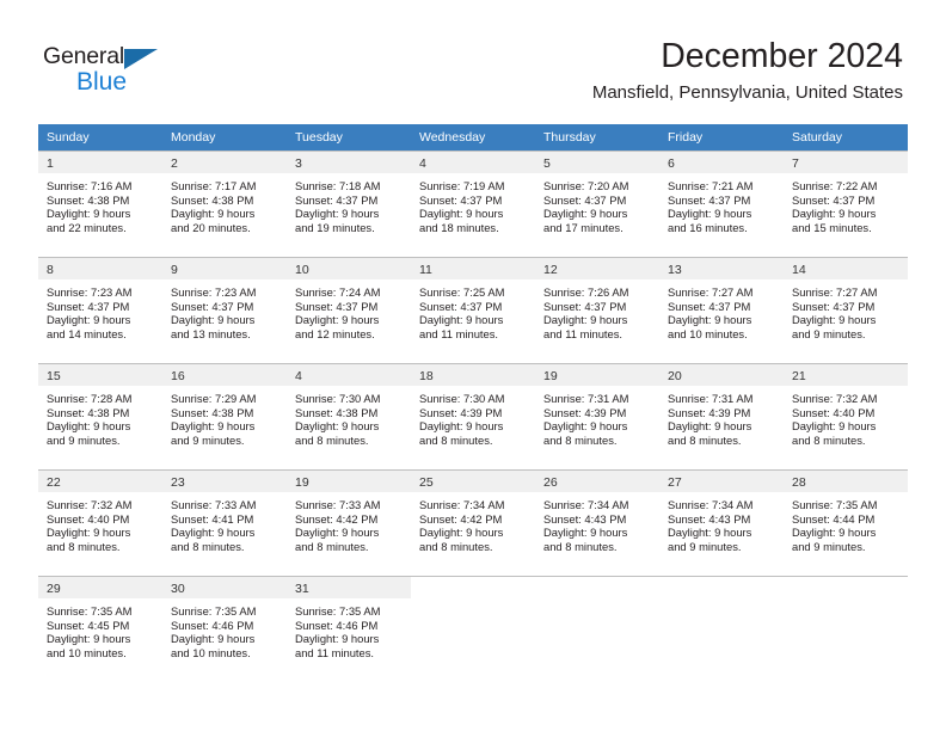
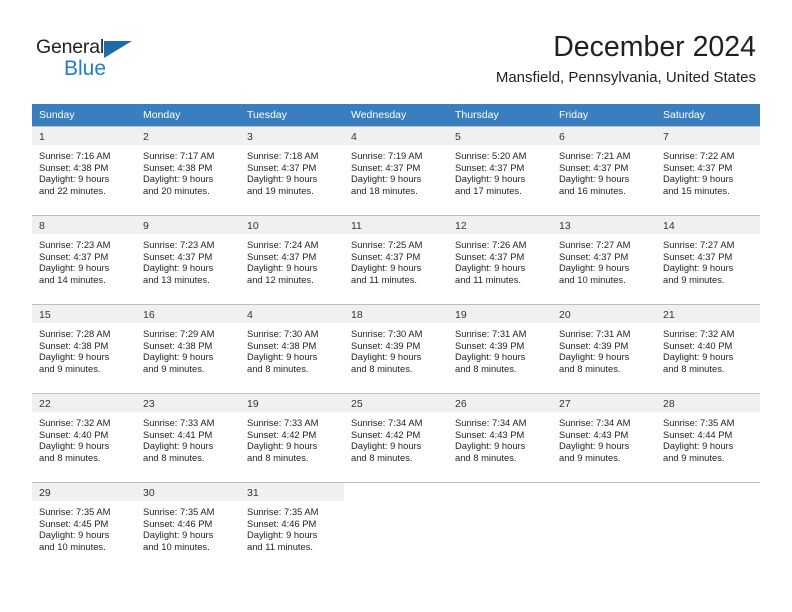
  General
  Blue
  December 2024
  Mansfield, Pennsylvania, United States
  Sunday	Monday	Tuesday	Wednesday	Thursday	Friday	Saturday
- 1Sunrise: 7:16 AMSunset: 4:38 PMDaylight: 9 hoursand 22 minutes.	2Sunrise: 7:17 AMSunset: 4:38 PMDaylight: 9 hoursand 20 minutes.	3Sunrise: 7:18 AMSunset: 4:37 PMDaylight: 9 hoursand 19 minutes.	4Sunrise: 7:19 AMSunset: 4:37 PMDaylight: 9 hoursand 18 minutes.	5Sunrise: 7:20 AMSunset: 4:37 PMDaylight: 9 hoursand 17 minutes.	6Sunrise: 7:21 AMSunset: 4:37 PMDaylight: 9 hoursand 16 minutes.	7Sunrise: 7:22 AMSunset: 4:37 PMDaylight: 9 hoursand 15 minutes.
+ 1Sunrise: 7:16 AMSunset: 4:38 PMDaylight: 9 hoursand 22 minutes.	2Sunrise: 7:17 AMSunset: 4:38 PMDaylight: 9 hoursand 20 minutes.	3Sunrise: 7:18 AMSunset: 4:37 PMDaylight: 9 hoursand 19 minutes.	4Sunrise: 7:19 AMSunset: 4:37 PMDaylight: 9 hoursand 18 minutes.	5Sunrise: 5:20 AMSunset: 4:37 PMDaylight: 9 hoursand 17 minutes.	6Sunrise: 7:21 AMSunset: 4:37 PMDaylight: 9 hoursand 16 minutes.	7Sunrise: 7:22 AMSunset: 4:37 PMDaylight: 9 hoursand 15 minutes.
  8Sunrise: 7:23 AMSunset: 4:37 PMDaylight: 9 hoursand 14 minutes.	9Sunrise: 7:23 AMSunset: 4:37 PMDaylight: 9 hoursand 13 minutes.	10Sunrise: 7:24 AMSunset: 4:37 PMDaylight: 9 hoursand 12 minutes.	11Sunrise: 7:25 AMSunset: 4:37 PMDaylight: 9 hoursand 11 minutes.	12Sunrise: 7:26 AMSunset: 4:37 PMDaylight: 9 hoursand 11 minutes.	13Sunrise: 7:27 AMSunset: 4:37 PMDaylight: 9 hoursand 10 minutes.	14Sunrise: 7:27 AMSunset: 4:37 PMDaylight: 9 hoursand 9 minutes.
  15Sunrise: 7:28 AMSunset: 4:38 PMDaylight: 9 hoursand 9 minutes.	16Sunrise: 7:29 AMSunset: 4:38 PMDaylight: 9 hoursand 9 minutes.	4Sunrise: 7:30 AMSunset: 4:38 PMDaylight: 9 hoursand 8 minutes.	18Sunrise: 7:30 AMSunset: 4:39 PMDaylight: 9 hoursand 8 minutes.	19Sunrise: 7:31 AMSunset: 4:39 PMDaylight: 9 hoursand 8 minutes.	20Sunrise: 7:31 AMSunset: 4:39 PMDaylight: 9 hoursand 8 minutes.	21Sunrise: 7:32 AMSunset: 4:40 PMDaylight: 9 hoursand 8 minutes.
  22Sunrise: 7:32 AMSunset: 4:40 PMDaylight: 9 hoursand 8 minutes.	23Sunrise: 7:33 AMSunset: 4:41 PMDaylight: 9 hoursand 8 minutes.	19Sunrise: 7:33 AMSunset: 4:42 PMDaylight: 9 hoursand 8 minutes.	25Sunrise: 7:34 AMSunset: 4:42 PMDaylight: 9 hoursand 8 minutes.	26Sunrise: 7:34 AMSunset: 4:43 PMDaylight: 9 hoursand 8 minutes.	27Sunrise: 7:34 AMSunset: 4:43 PMDaylight: 9 hoursand 9 minutes.	28Sunrise: 7:35 AMSunset: 4:44 PMDaylight: 9 hoursand 9 minutes.
  29Sunrise: 7:35 AMSunset: 4:45 PMDaylight: 9 hoursand 10 minutes.	30Sunrise: 7:35 AMSunset: 4:46 PMDaylight: 9 hoursand 10 minutes.	31Sunrise: 7:35 AMSunset: 4:46 PMDaylight: 9 hoursand 11 minutes.
